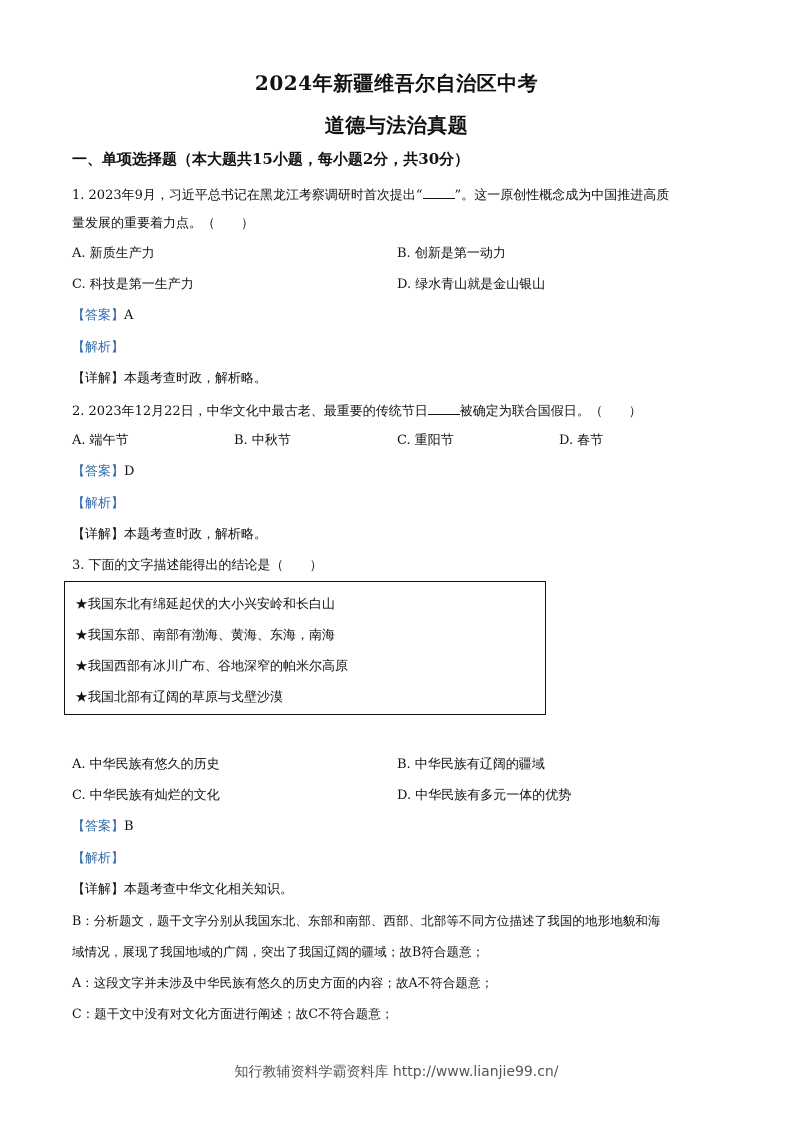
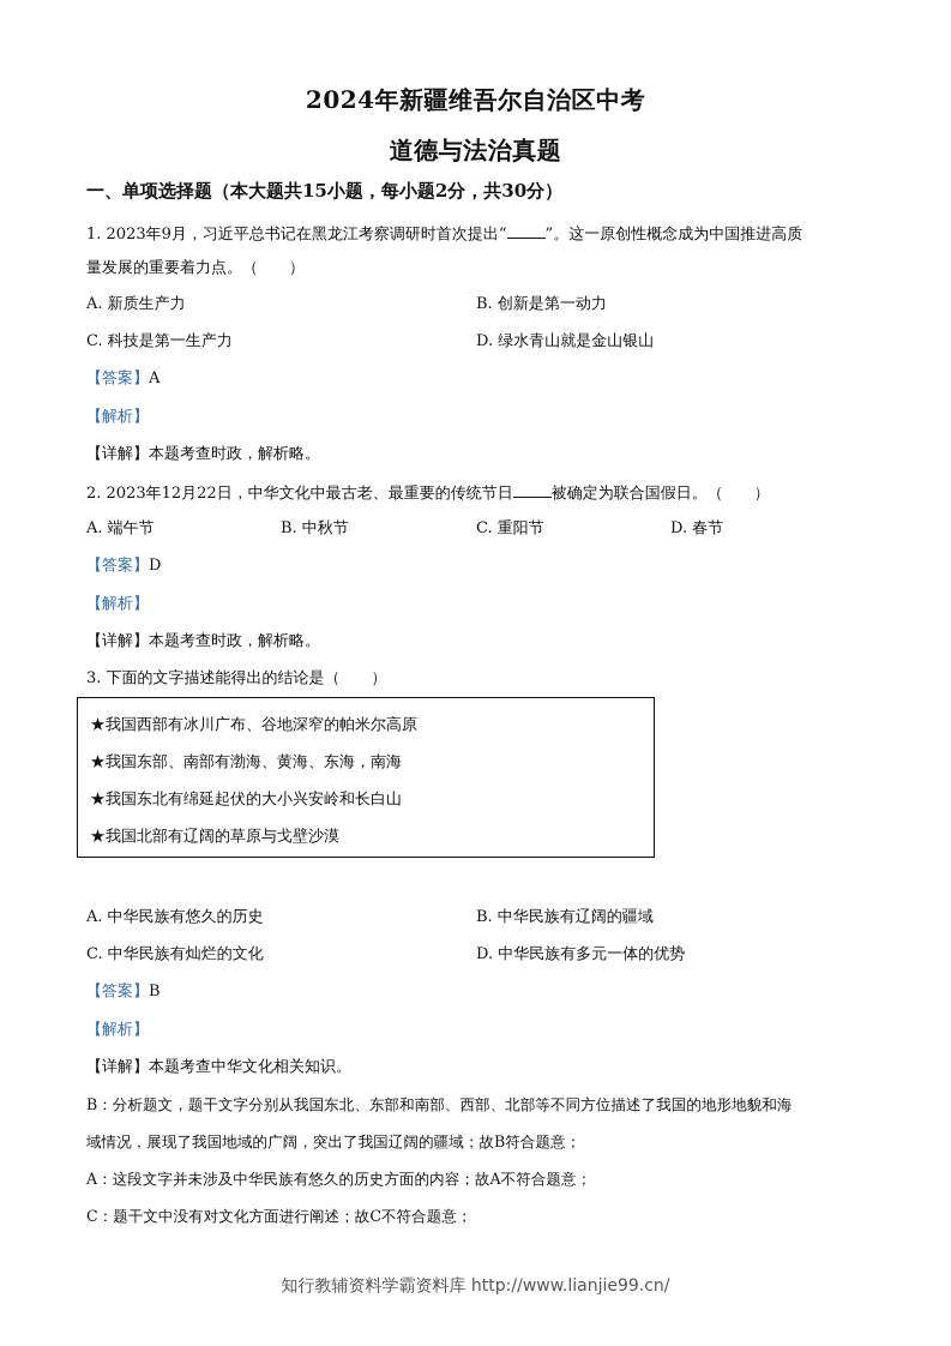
  2024年新疆维吾尔自治区中考
  道德与法治真题
  一、单项选择题（本大题共15小题，每小题2分，共30分）
  1. 2023年9月，习近平总书记在黑龙江考察调研时首次提出“ ”。这一原创性概念成为中国推进高质
  量发展的重要着力点。（ ）
  A. 新质生产力
  B. 创新是第一动力
  C. 科技是第一生产力
  D. 绿水青山就是金山银山
  【答案】A
  【解析】
  【详解】本题考查时政，解析略。
  2. 2023年12月22日，中华文化中最古老、最重要的传统节日 被确定为联合国假日。（ ）
  A. 端午节
  B. 中秋节
  C. 重阳节
  D. 春节
  【答案】D
  【解析】
  【详解】本题考查时政，解析略。
  3. 下面的文字描述能得出的结论是（ ）
- ★我国东北有绵延起伏的大小兴安岭和长白山
+ ★我国西部有冰川广布、谷地深窄的帕米尔高原
  ★我国东部、南部有渤海、黄海、东海，南海
- ★我国西部有冰川广布、谷地深窄的帕米尔高原
+ ★我国东北有绵延起伏的大小兴安岭和长白山
  ★我国北部有辽阔的草原与戈壁沙漠
  A. 中华民族有悠久的历史
  B. 中华民族有辽阔的疆域
  C. 中华民族有灿烂的文化
  D. 中华民族有多元一体的优势
  【答案】B
  【解析】
  【详解】本题考查中华文化相关知识。
  B：分析题文，题干文字分别从我国东北、东部和南部、西部、北部等不同方位描述了我国的地形地貌和海
  域情况，展现了我国地域的广阔，突出了我国辽阔的疆域；故B符合题意；
  A：这段文字并未涉及中华民族有悠久的历史方面的内容；故A不符合题意；
  C：题干文中没有对文化方面进行阐述；故C不符合题意；
  知行教辅资料学霸资料库 http://www.lianjie99.cn/
